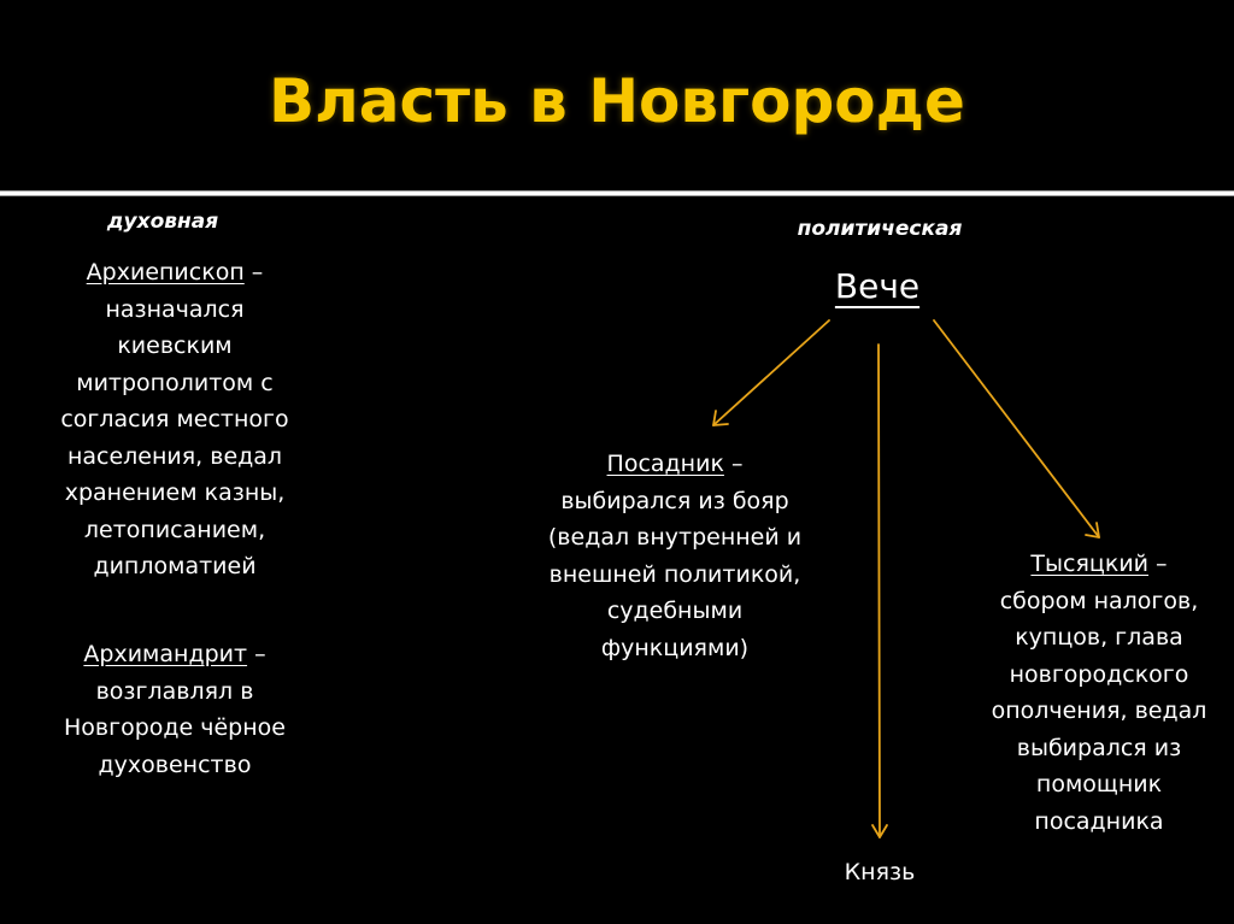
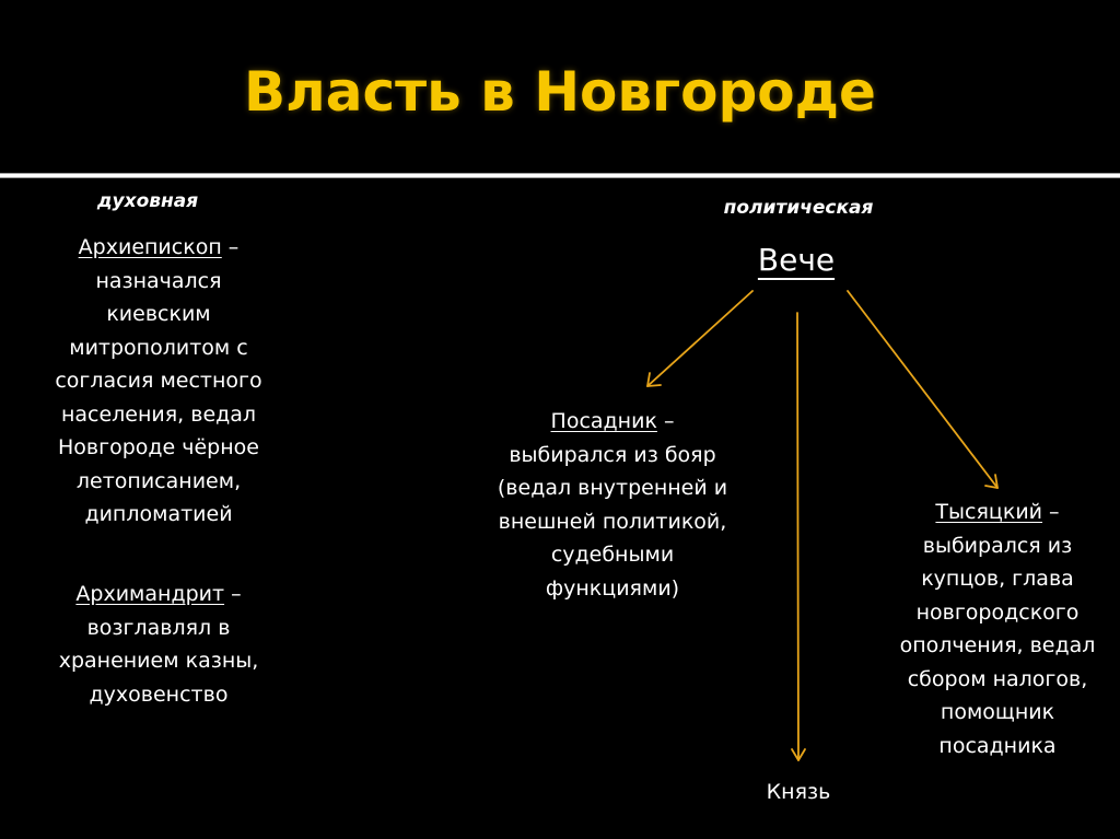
  Власть в Новгороде
  духовная
  Архиепископ –
  назначался
  киевским
  митрополитом с
  согласия местного
  населения, ведал
- хранением казны,
+ Новгороде чёрное
  летописанием,
  дипломатией
  Архимандрит –
  возглавлял в
- Новгороде чёрное
+ хранением казны,
  духовенство
  политическая
  Вече
  Посадник –
  выбирался из бояр
  (ведал внутренней и
  внешней политикой,
  судебными
  функциями)
  Тысяцкий –
- сбором налогов,
+ выбирался из
  купцов, глава
  новгородского
  ополчения, ведал
- выбирался из
+ сбором налогов,
  помощник
  посадника
  Князь
